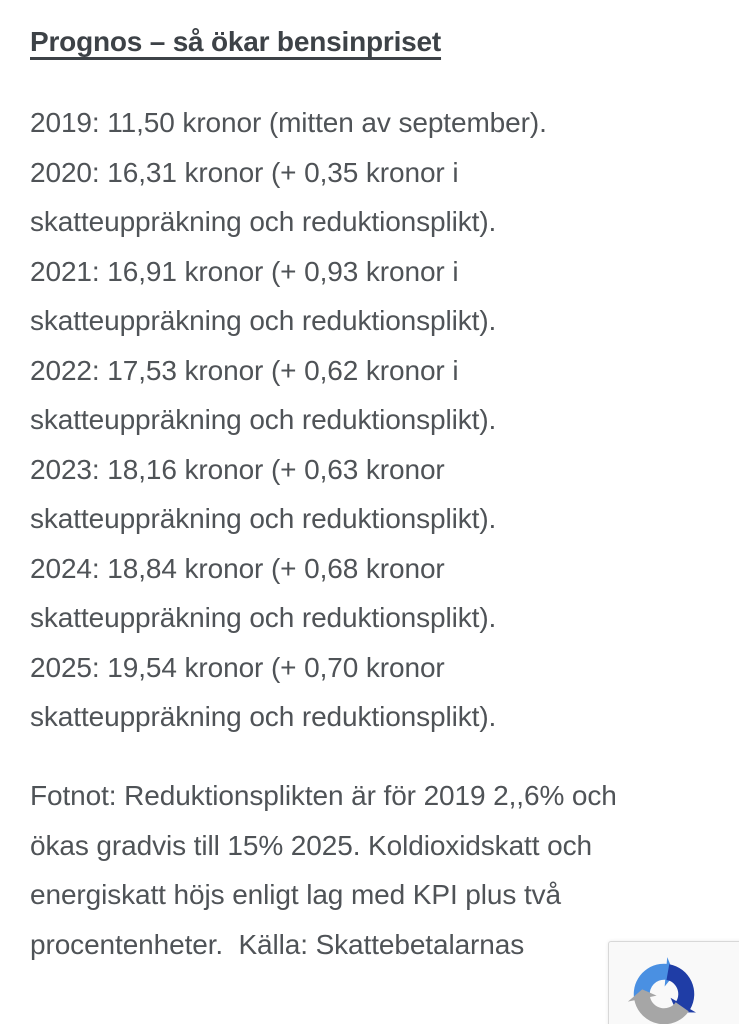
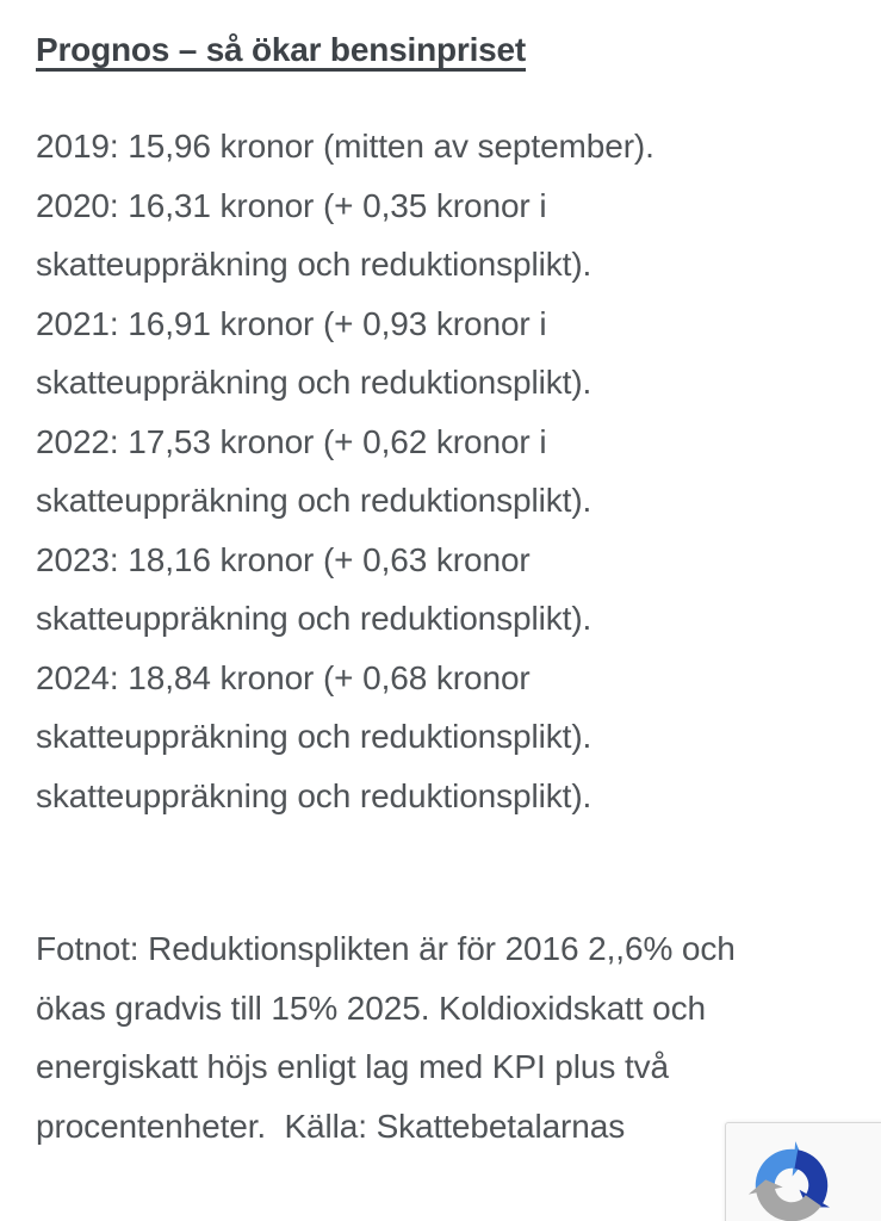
  Prognos – så ökar bensinpriset
- 2019: 11,50 kronor (mitten av september).
+ 2019: 15,96 kronor (mitten av september).
  2020: 16,31 kronor (+ 0,35 kronor i
  skatteuppräkning och reduktionsplikt).
  2021: 16,91 kronor (+ 0,93 kronor i
  skatteuppräkning och reduktionsplikt).
  2022: 17,53 kronor (+ 0,62 kronor i
  skatteuppräkning och reduktionsplikt).
  2023: 18,16 kronor (+ 0,63 kronor
  skatteuppräkning och reduktionsplikt).
  2024: 18,84 kronor (+ 0,68 kronor
  skatteuppräkning och reduktionsplikt).
- 2025: 19,54 kronor (+ 0,70 kronor
  skatteuppräkning och reduktionsplikt).
- Fotnot: Reduktionsplikten är för 2019 2,,6% och
+ Fotnot: Reduktionsplikten är för 2016 2,,6% och
  ökas gradvis till 15% 2025. Koldioxidskatt och
  energiskatt höjs enligt lag med KPI plus två
  procentenheter. Källa: Skattebetalarnas
